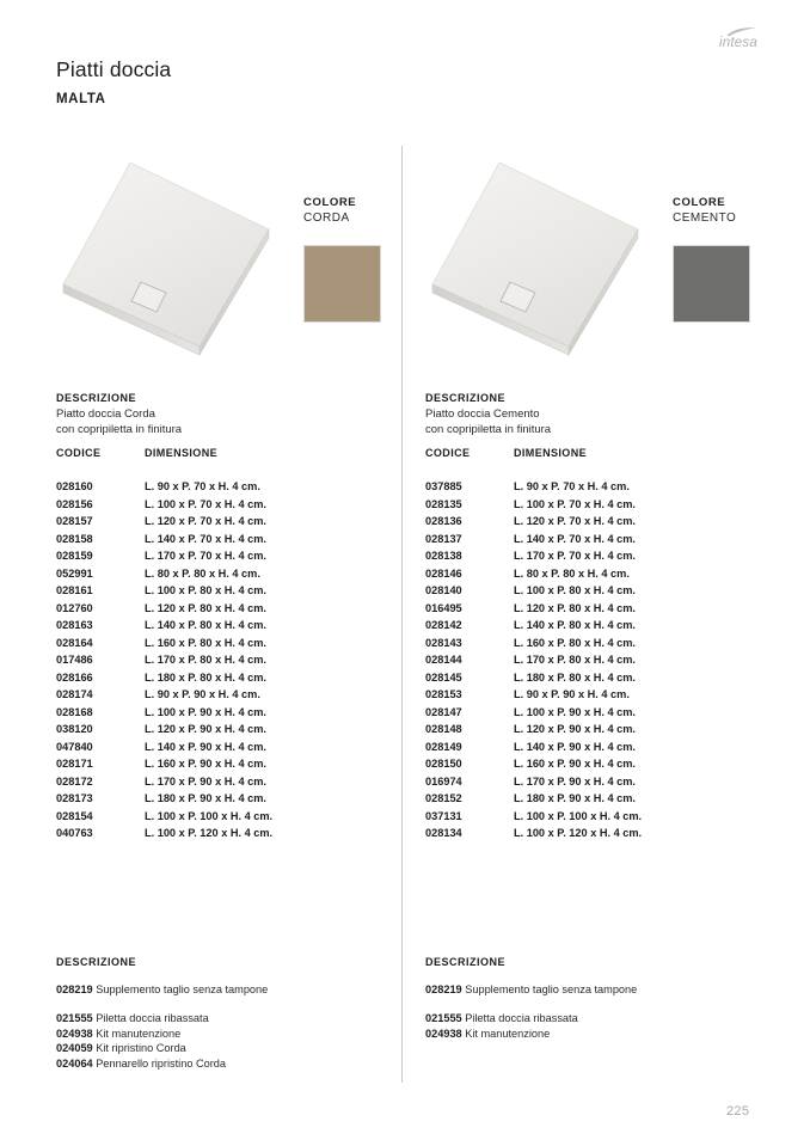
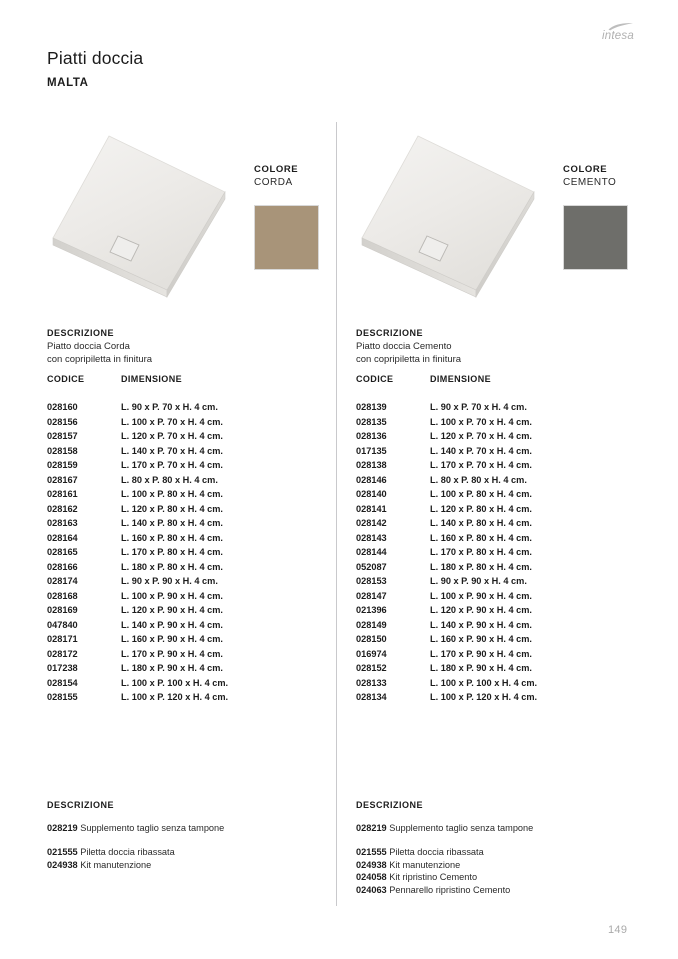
  intesa
  Piatti doccia
  MALTA
  COLORE
  CORDA
  DESCRIZIONE
  Piatto doccia Corda
  con copripiletta in finitura
  CODICE
  DIMENSIONE
  028160
  L. 90 x P. 70 x H. 4 cm.
  028156
  L. 100 x P. 70 x H. 4 cm.
  028157
  L. 120 x P. 70 x H. 4 cm.
  028158
  L. 140 x P. 70 x H. 4 cm.
  028159
  L. 170 x P. 70 x H. 4 cm.
- 052991
+ 028167
  L. 80 x P. 80 x H. 4 cm.
  028161
  L. 100 x P. 80 x H. 4 cm.
- 012760
+ 028162
  L. 120 x P. 80 x H. 4 cm.
  028163
  L. 140 x P. 80 x H. 4 cm.
  028164
  L. 160 x P. 80 x H. 4 cm.
- 017486
+ 028165
  L. 170 x P. 80 x H. 4 cm.
  028166
  L. 180 x P. 80 x H. 4 cm.
  028174
  L. 90 x P. 90 x H. 4 cm.
  028168
  L. 100 x P. 90 x H. 4 cm.
- 038120
+ 028169
  L. 120 x P. 90 x H. 4 cm.
  047840
  L. 140 x P. 90 x H. 4 cm.
  028171
  L. 160 x P. 90 x H. 4 cm.
  028172
  L. 170 x P. 90 x H. 4 cm.
- 028173
+ 017238
  L. 180 x P. 90 x H. 4 cm.
  028154
  L. 100 x P. 100 x H. 4 cm.
- 040763
+ 028155
  L. 100 x P. 120 x H. 4 cm.
  DESCRIZIONE
  028219 Supplemento taglio senza tampone
  021555 Piletta doccia ribassata
  024938 Kit manutenzione
- 024059 Kit ripristino Corda
- 024064 Pennarello ripristino Corda
  COLORE
  CEMENTO
  DESCRIZIONE
  Piatto doccia Cemento
  con copripiletta in finitura
  CODICE
  DIMENSIONE
- 037885
+ 028139
  L. 90 x P. 70 x H. 4 cm.
  028135
  L. 100 x P. 70 x H. 4 cm.
  028136
  L. 120 x P. 70 x H. 4 cm.
- 028137
+ 017135
  L. 140 x P. 70 x H. 4 cm.
  028138
  L. 170 x P. 70 x H. 4 cm.
  028146
  L. 80 x P. 80 x H. 4 cm.
  028140
  L. 100 x P. 80 x H. 4 cm.
- 016495
+ 028141
  L. 120 x P. 80 x H. 4 cm.
  028142
  L. 140 x P. 80 x H. 4 cm.
  028143
  L. 160 x P. 80 x H. 4 cm.
  028144
  L. 170 x P. 80 x H. 4 cm.
- 028145
+ 052087
  L. 180 x P. 80 x H. 4 cm.
  028153
  L. 90 x P. 90 x H. 4 cm.
  028147
  L. 100 x P. 90 x H. 4 cm.
- 028148
+ 021396
  L. 120 x P. 90 x H. 4 cm.
  028149
  L. 140 x P. 90 x H. 4 cm.
  028150
  L. 160 x P. 90 x H. 4 cm.
  016974
  L. 170 x P. 90 x H. 4 cm.
  028152
  L. 180 x P. 90 x H. 4 cm.
- 037131
+ 028133
  L. 100 x P. 100 x H. 4 cm.
  028134
  L. 100 x P. 120 x H. 4 cm.
  DESCRIZIONE
  028219 Supplemento taglio senza tampone
  021555 Piletta doccia ribassata
  024938 Kit manutenzione
+ 024058 Kit ripristino Cemento
+ 024063 Pennarello ripristino Cemento
- 225
+ 149
